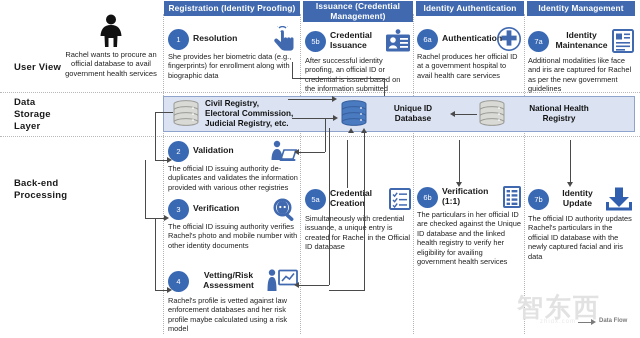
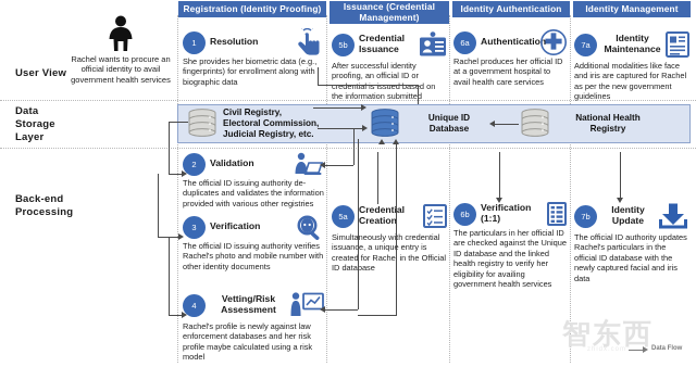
  User View
  Data
  Storage
  Layer
  Back-end
  Processing
- Rachel wants to procure an official database to avail government health services
+ Rachel wants to procure an official identity to avail government health services
  Registration (Identity Proofing)
  Issuance (Credential Management)
  Identity Authentication
  Identity Management
  1
  Resolution
  She provides her biometric data (e.g., fingerprints) for enrollment along with biographic data
  5b
  Credential Issuance
  After successful identity proofing, an official ID or credential is issued basd on the information submitted
  6a
  Authentication
  Rachel produces her official ID at a government hospital to avail health care services
  7a
  Identity Maintenance
  Additional modalities like face and iris are captured for Rachel as per the new government guidelines
  Civil Registry,
  Electoral Commission,
  Judicial Registry, etc.
  Unique ID
  Database
  National Health
  Registry
  2
  Validation
  The official ID issuing authority de-duplicates and validates the information provided with various other registries
  3
  Verification
  The official ID issuing authority verifies Rachel's photo and mobile number with other identity documents
  4
  Vetting/Risk Assessment
- Rachel's profile is vetted against law enforcement databases and her risk profile maybe calculated using a risk model
+ Rachel's profile is newly against law enforcement databases and her risk profile maybe calculated using a risk model
  5a
  Credental Creation
  Simultaneously wth credential issuane, a uniqu entry is created for Rache in the Official ID database
  6b
  Verification (1:1)
  The particulars in her official ID are checked against the Unique ID database and the linked health registry to verify her eligibility for availing government health services
  7b
  Identity Update
  The official ID authority updates Rachel's particulars in the official ID database with the newly captured facial and iris data
  智东西
